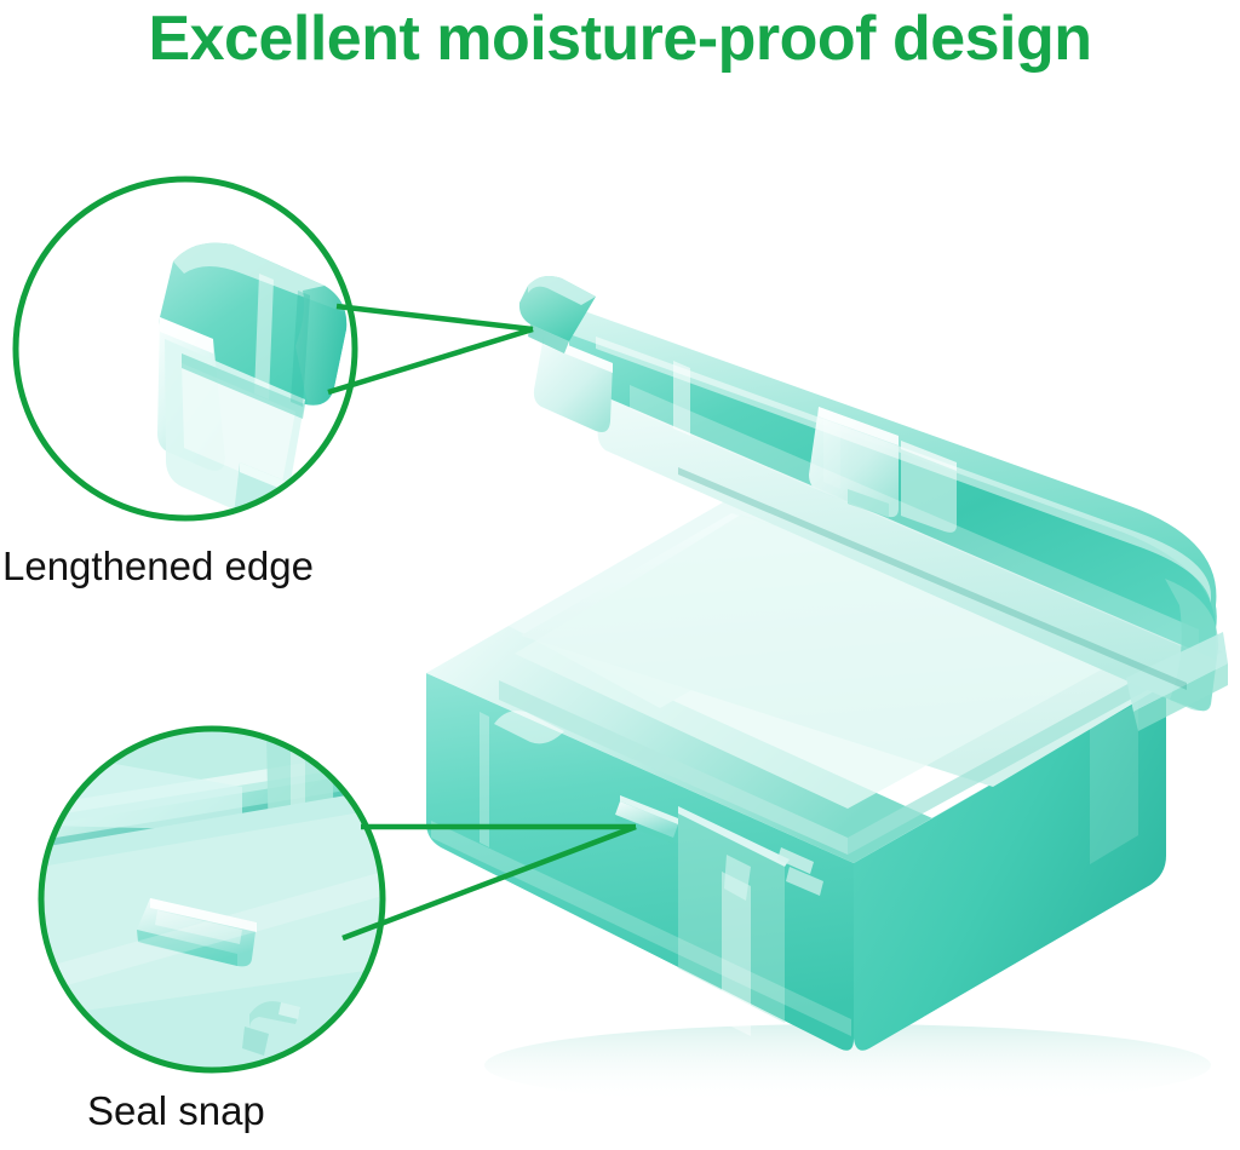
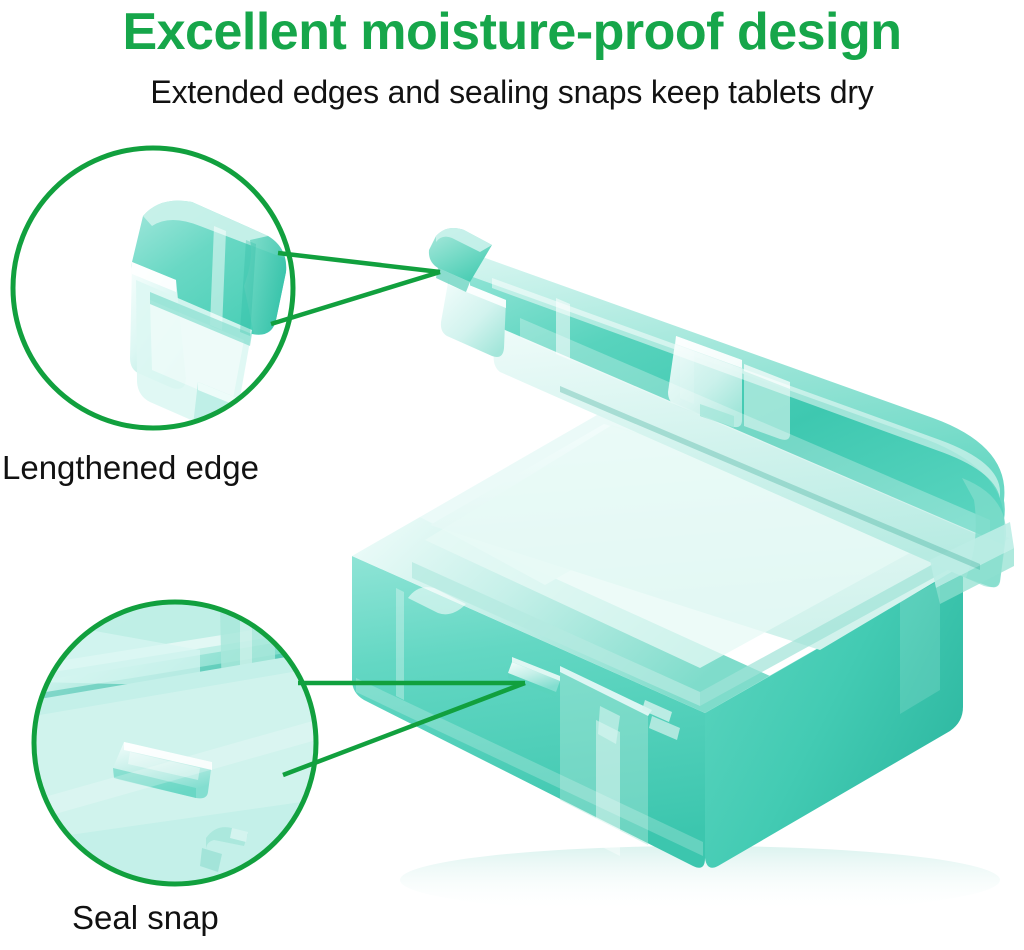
  Excellent moisture-proof design
+ Extended edges and sealing snaps keep tablets dry
  Lengthened edge
  Seal snap
